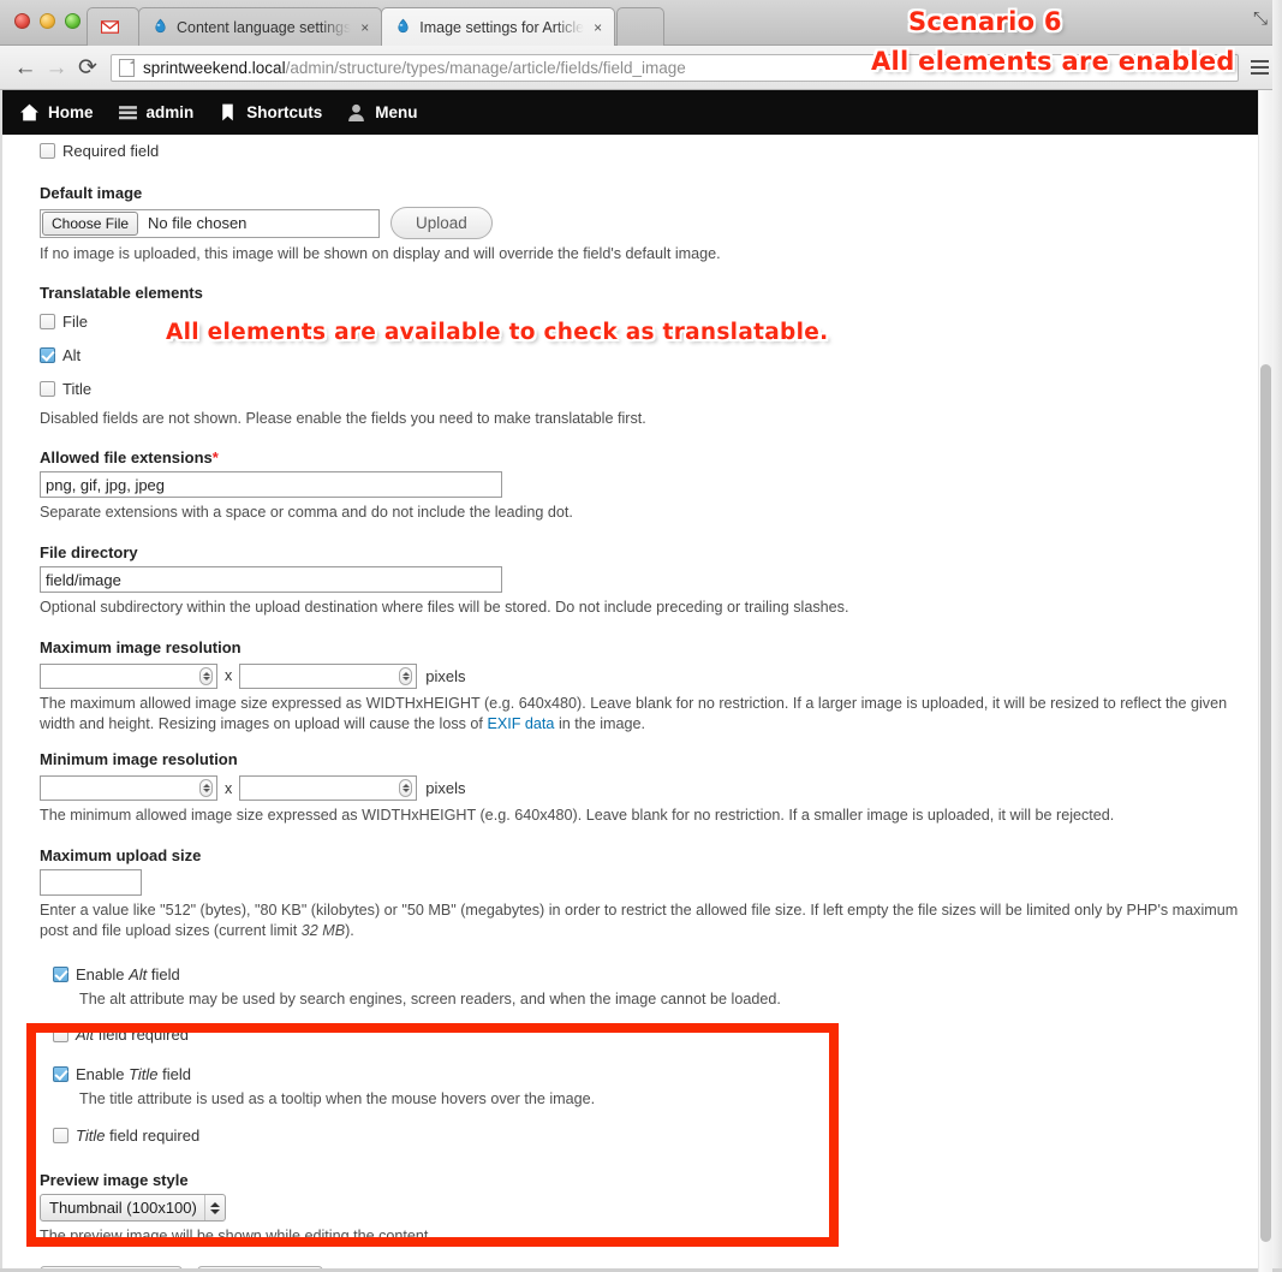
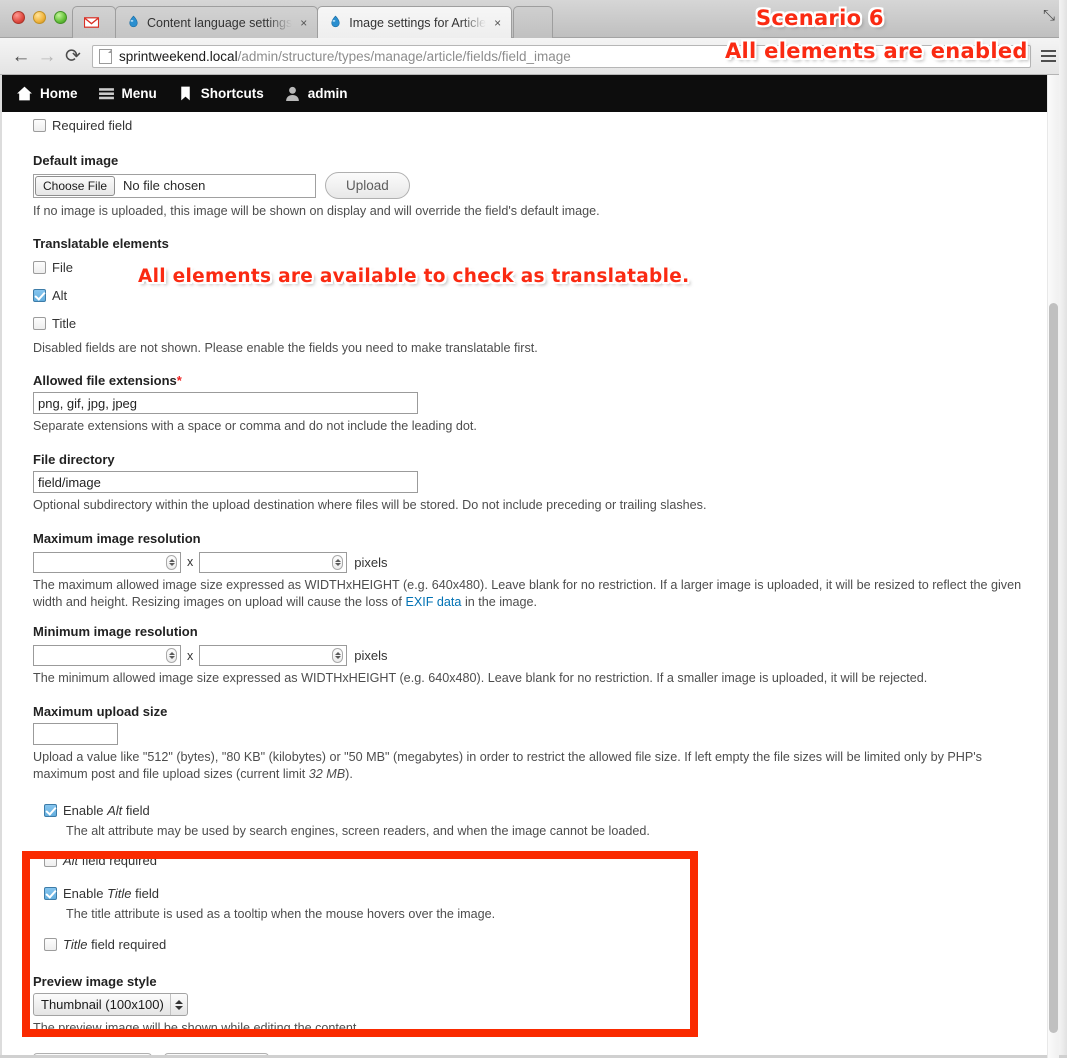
  Content language settings
  ×
  Image settings for Article
  ×
  ⤡
  ←
  →
  ⟳
  sprintweekend.local
  /admin/structure/types/manage/article/fields/field_image
  Home
- admin
+ Menu
  Shortcuts
- Menu
+ admin
  Required field
  Default image
  Choose File
  No file chosen
  Upload
  If no image is uploaded, this image will be shown on display and will override the field's default image.
  Translatable elements
  File
  Alt
  Title
  Disabled fields are not shown. Please enable the fields you need to make translatable first.
  Allowed file extensions*
  png, gif, jpg, jpeg
  Separate extensions with a space or comma and do not include the leading dot.
  File directory
  field/image
  Optional subdirectory within the upload destination where files will be stored. Do not include preceding or trailing slashes.
  Maximum image resolution
  x
  pixels
  The maximum allowed image size expressed as WIDTHxHEIGHT (e.g. 640x480). Leave blank for no restriction. If a larger image is uploaded, it will be resized to reflect the given width and height. Resizing images on upload will cause the loss of EXIF data in the image.
  Minimum image resolution
  x
  pixels
  The minimum allowed image size expressed as WIDTHxHEIGHT (e.g. 640x480). Leave blank for no restriction. If a smaller image is uploaded, it will be rejected.
  Maximum upload size
- Enter a value like "512" (bytes), "80 KB" (kilobytes) or "50 MB" (megabytes) in order to restrict the allowed file size. If left empty the file sizes will be limited only by PHP's maximum post and file upload sizes (current limit 32 MB).
+ Upload a value like "512" (bytes), "80 KB" (kilobytes) or "50 MB" (megabytes) in order to restrict the allowed file size. If left empty the file sizes will be limited only by PHP's maximum post and file upload sizes (current limit 32 MB).
  Enable Alt field
  The alt attribute may be used by search engines, screen readers, and when the image cannot be loaded.
  Alt field required
  Enable Title field
  The title attribute is used as a tooltip when the mouse hovers over the image.
  Title field required
  Preview image style
  Thumbnail (100x100)
  The preview image will be shown while editing the content.
  Scenario 6
  All elements are enabled
  All elements are available to check as translatable.
